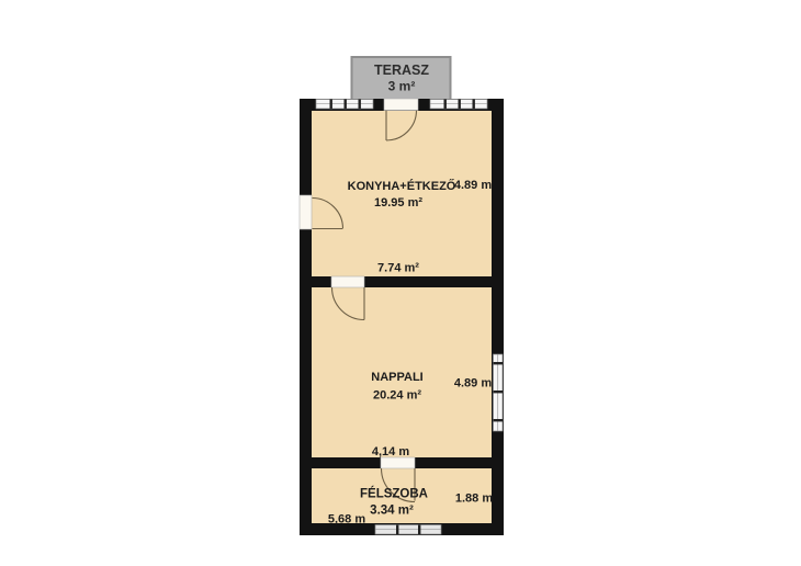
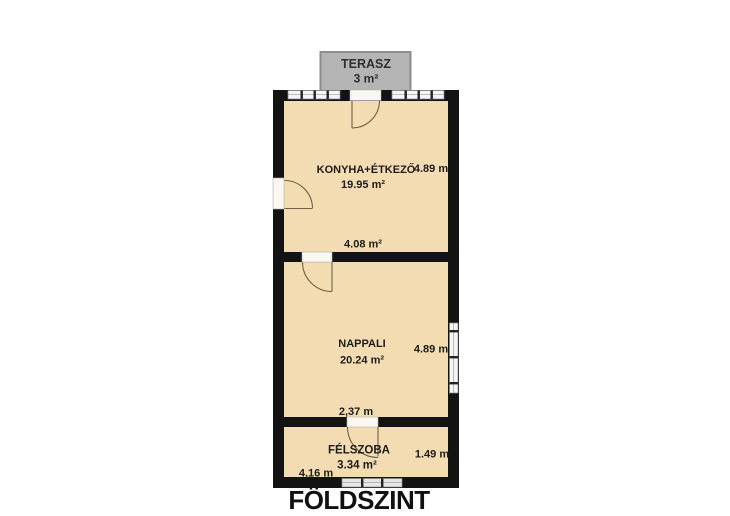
  TERASZ
  3 m²
  KONYHA+ÉTKEZŐ
  19.95 m²
  4.89 m
- 7.74 m²
+ 4.08 m²
  NAPPALI
  20.24 m²
  4.89 m
- 4,14 m
+ 2,37 m
  FÉLSZOBA
  3.34 m²
- 1.88 m
+ 1.49 m
- 5,68 m
+ 4,16 m
+ FÖLDSZINT
